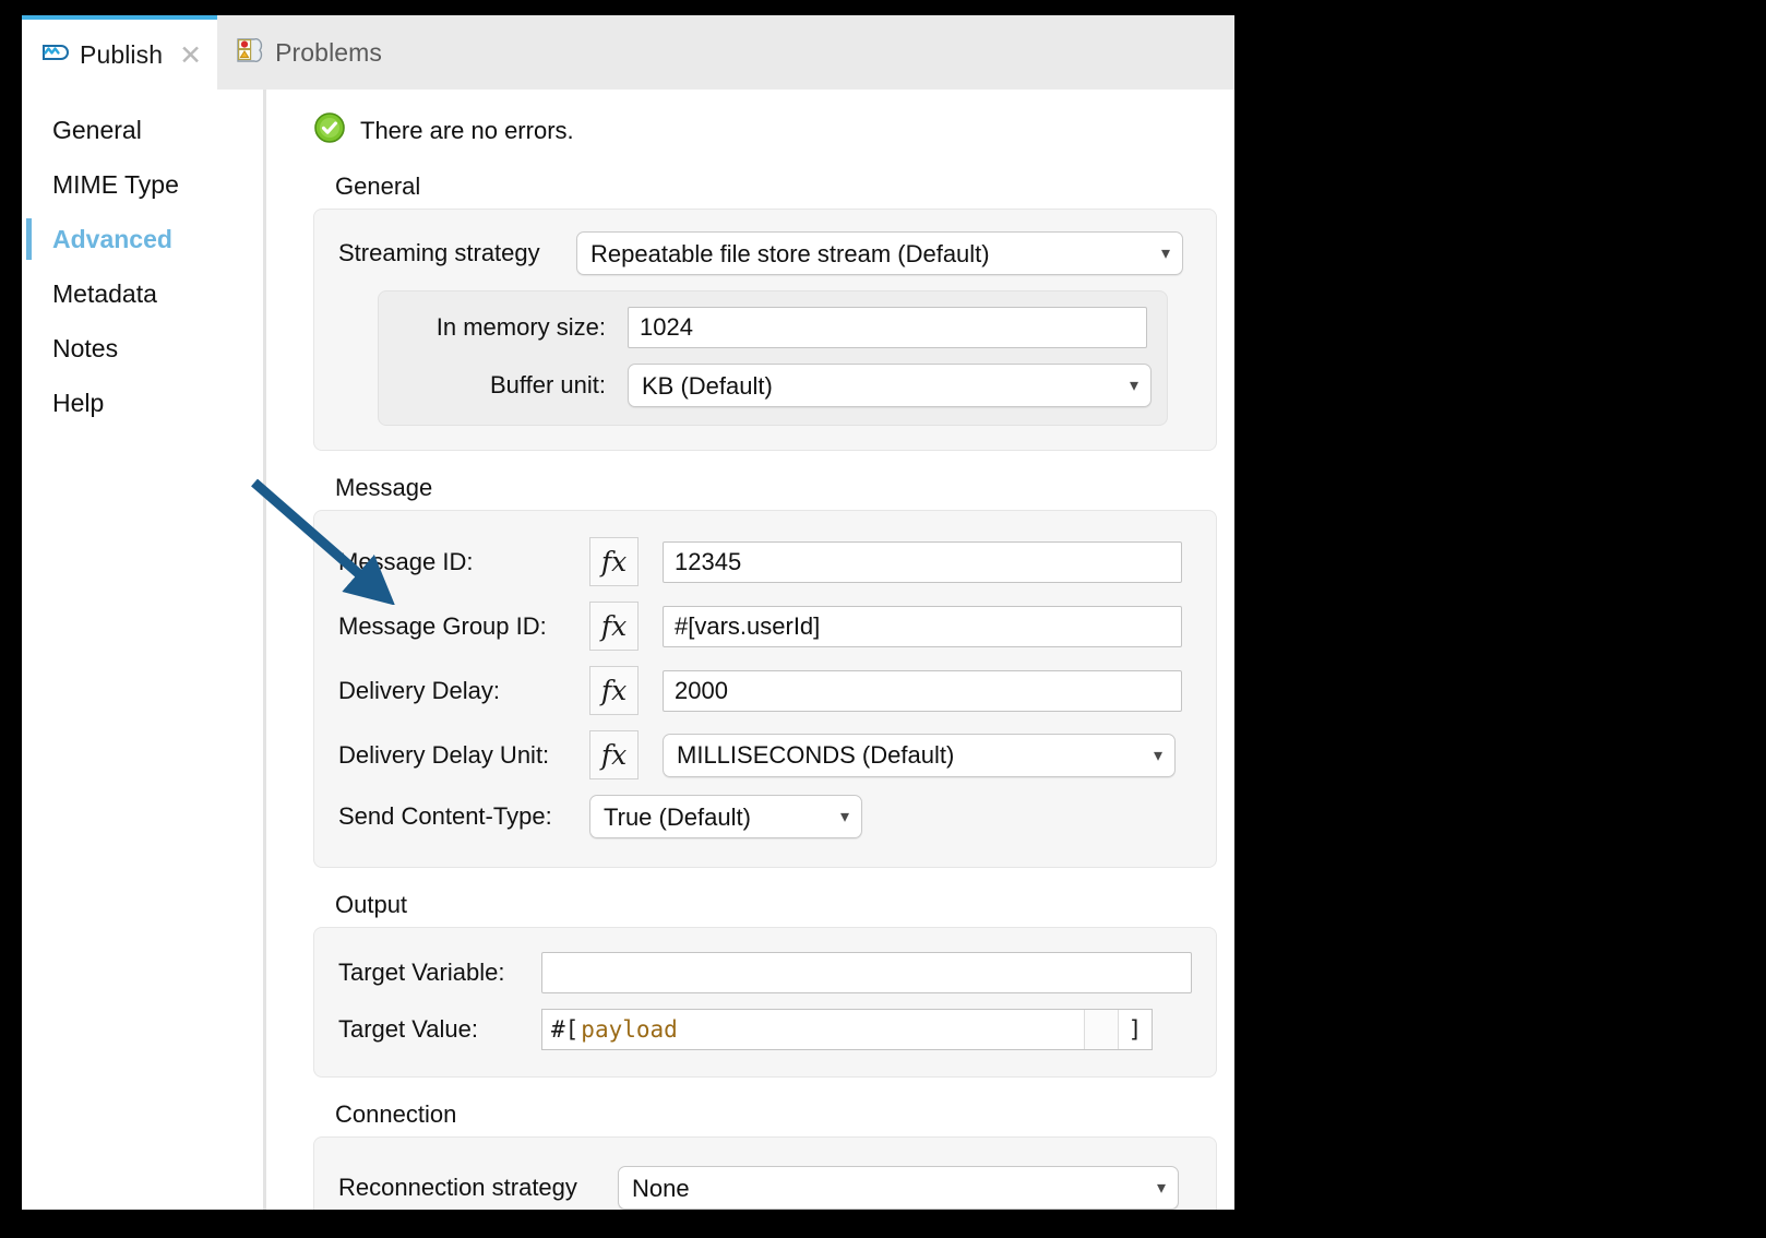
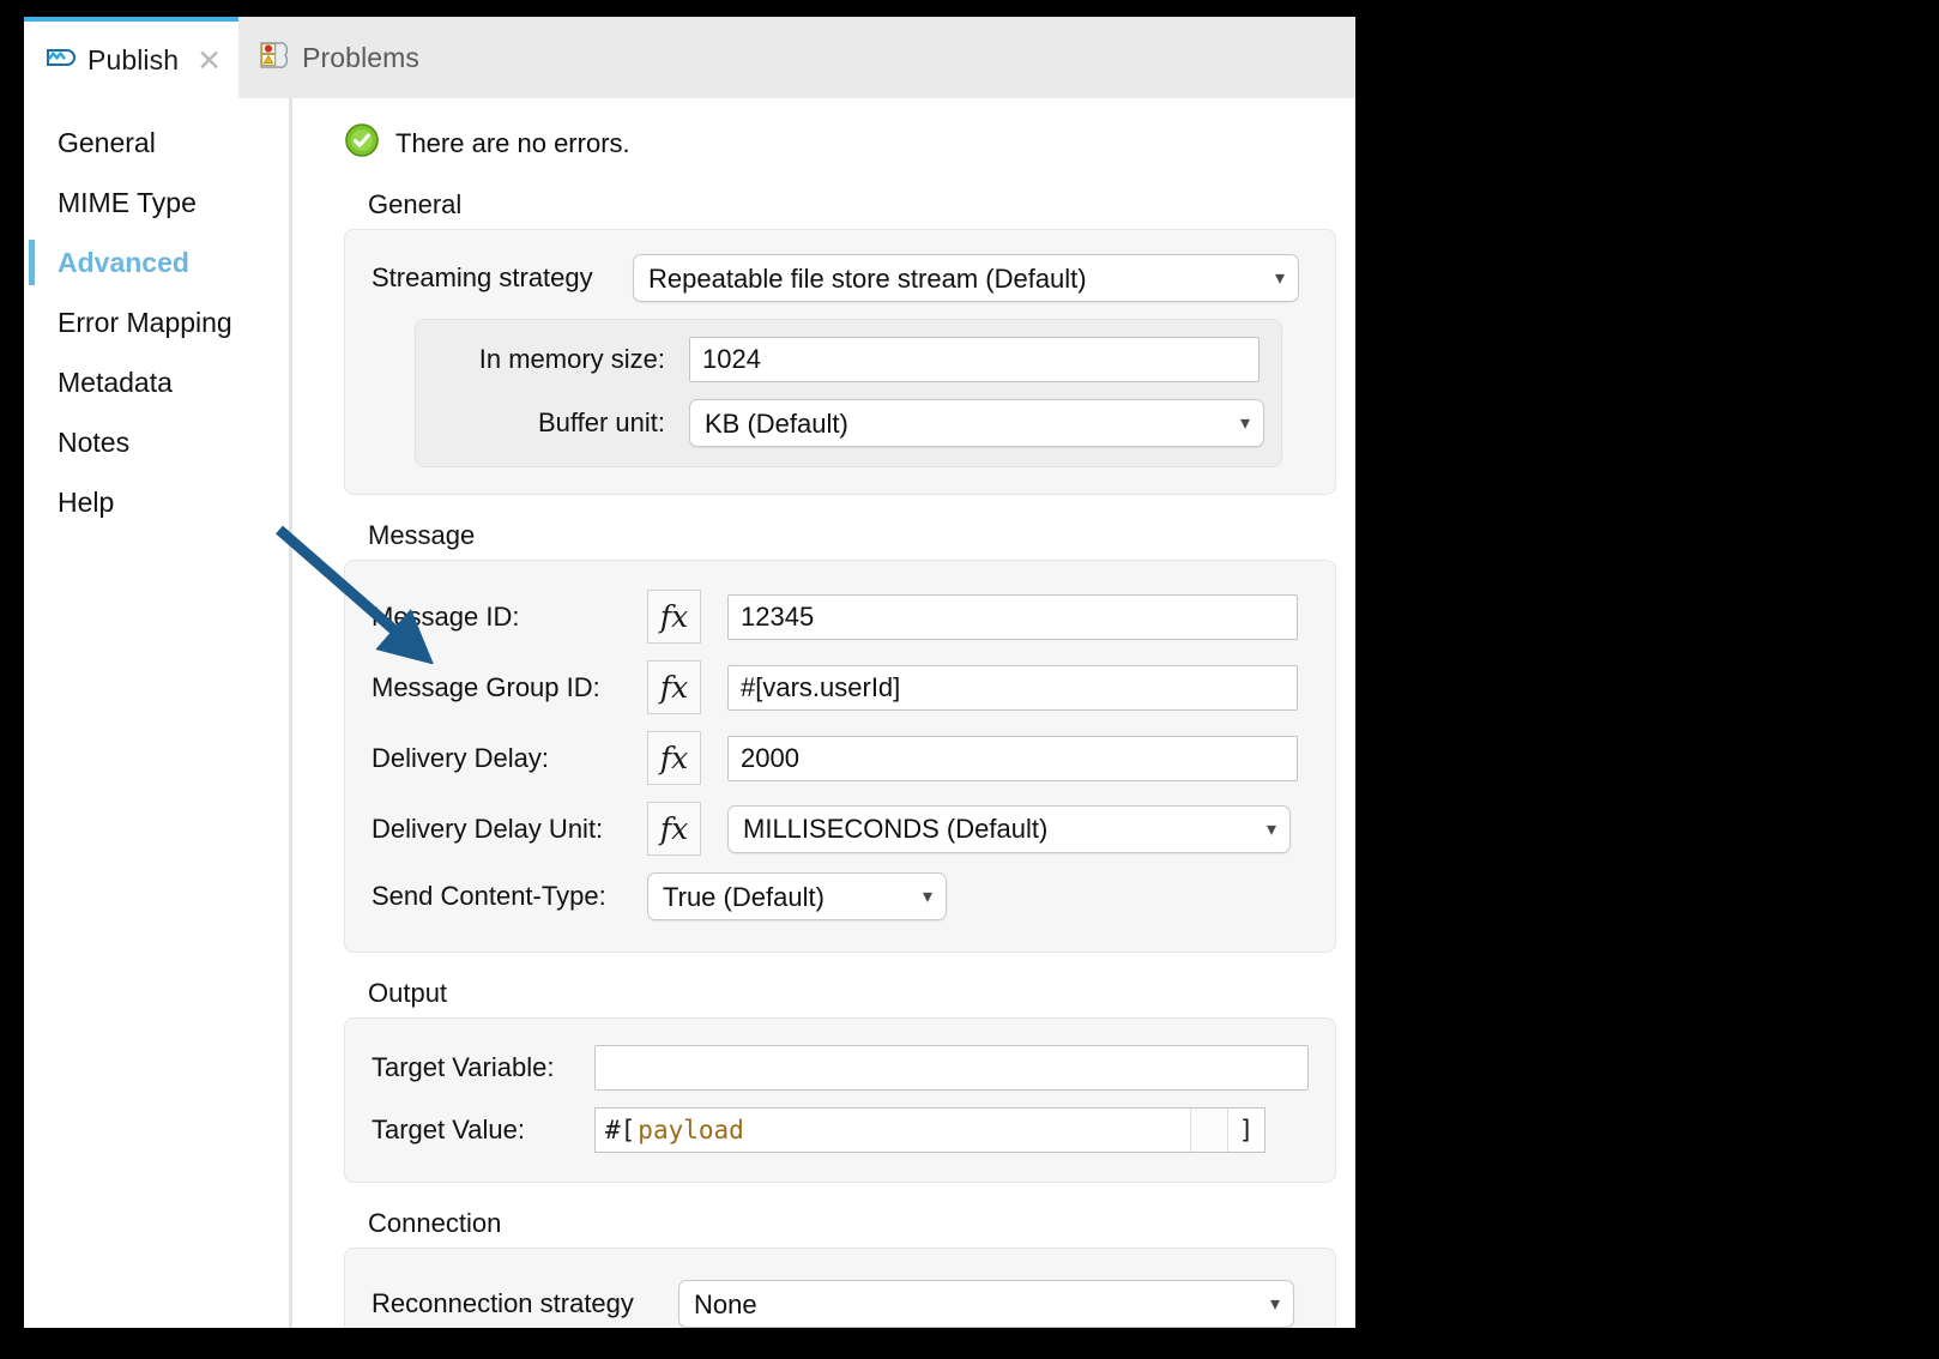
  Publish
  ✕
  Problems
  General
  MIME Type
  Advanced
+ Error Mapping
  Metadata
  Notes
  Help
  There are no errors.
  General
  Streaming strategy
  Repeatable file store stream (Default)
  ▾
  In memory size:
  1024
  Buffer unit:
  KB (Default)
  ▾
  Message
  essage ID:
  fx
  12345
  Message Group ID:
  fx
  #[vars.userId]
  Delivery Delay:
  fx
  2000
  Delivery Delay Unit:
  fx
  MILLISECONDS (Default)
  ▾
  Send Content-Type:
  True (Default)
  ▾
  Output
  Target Variable:
  Target Value:
  #[
  payload
  ]
  Connection
  Reconnection strategy
  None
  ▾
